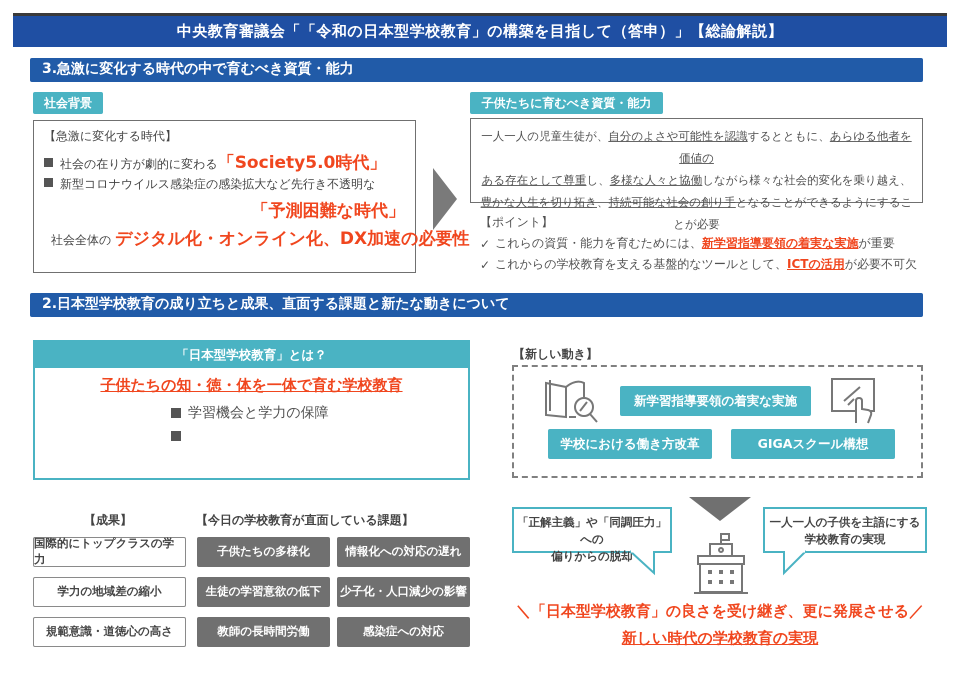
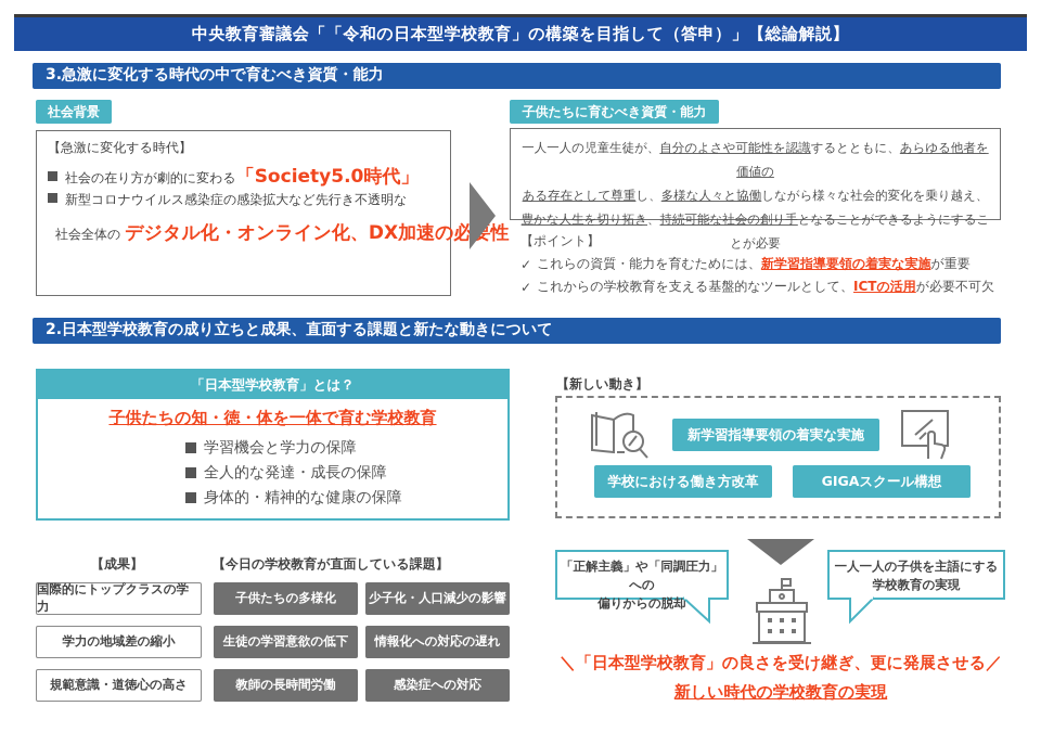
  中央教育審議会「「令和の日本型学校教育」の構築を目指して（答申）」【総論解説】
  3.急激に変化する時代の中で育むべき資質・能力
  社会背景
  【急激に変化する時代】
  社会の在り方が劇的に変わる
  「Society5.0時代」
  新型コロナウイルス感染症の感染拡大など先行き不透明な
- 「予測困難な時代」
  社会全体の
  デジタル化・オンライン化、DX加速の必要性
  子供たちに育むべき資質・能力
  一人一人の児童生徒が、自分のよさや可能性を認識するとともに、あらゆる他者を価値の
  ある存在として尊重し、多様な人々と協働しながら様々な社会的変化を乗り越え、
  豊かな人生を切り拓き、持続可能な社会の創り手となることができるようにすることが必要
  【ポイント】
  ✓
  これらの資質・能力を育むためには、
  新学習指導要領の着実な実施
  が重要
  ✓
  これからの学校教育を支える基盤的なツールとして、
  ICTの活用
  が必要不可欠
  2.日本型学校教育の成り立ちと成果、直面する課題と新たな動きについて
  「日本型学校教育」とは？
  子供たちの知・徳・体を一体で育む学校教育
  学習機会と学力の保障
+ 全人的な発達・成長の保障
+ 身体的・精神的な健康の保障
  【新しい動き】
  新学習指導要領の着実な実施
  学校における働き方改革
  GIGAスクール構想
  【成果】
  【今日の学校教育が直面している課題】
  国際的にトップクラスの学力
  学力の地域差の縮小
  規範意識・道徳心の高さ
  子供たちの多様化
- 情報化への対応の遅れ
+ 少子化・人口減少の影響
  生徒の学習意欲の低下
- 少子化・人口減少の影響
+ 情報化への対応の遅れ
  教師の長時間労働
  感染症への対応
  「正解主義」や「同調圧力」への
  偏りからの脱却
  一人一人の子供を主語にする
  学校教育の実現
  ＼「日本型学校教育」の良さを受け継ぎ、更に発展させる／
  新しい時代の学校教育の実現
